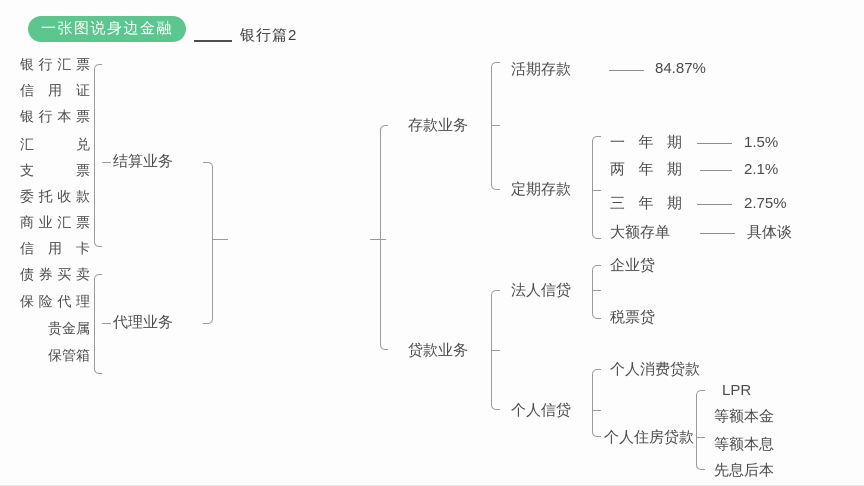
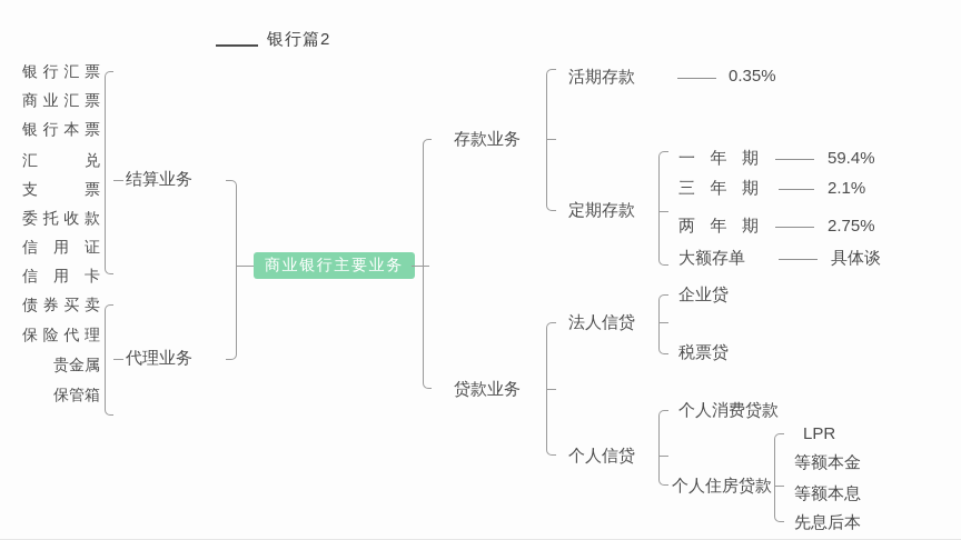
- 一张图说身边金融
  银行篇2
+ 商业银行主要业务
  银行汇票
- 信用证
+ 商业汇票
  银行本票
  汇兑
  支票
  委托收款
- 商业汇票
+ 信用证
  信用卡
  结算业务
  债券买卖
  保险代理
  贵金属
  保管箱
  代理业务
  存款业务
  活期存款
- 84.87%
+ 0.35%
  定期存款
  一年期
- 1.5%
+ 59.4%
- 两年期
+ 三年期
  2.1%
- 三年期
+ 两年期
  2.75%
  大额存单
  具体谈
  贷款业务
  法人信贷
  企业贷
  税票贷
  个人信贷
  个人消费贷款
  个人住房贷款
  LPR
  等额本金
  等额本息
  先息后本
